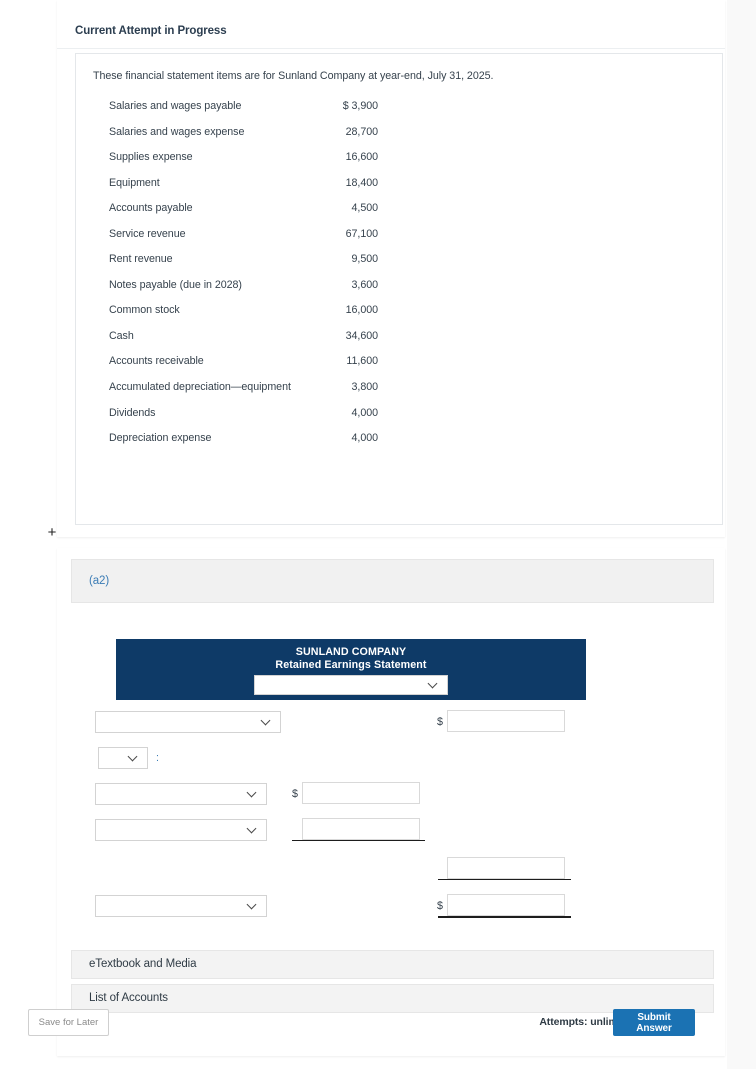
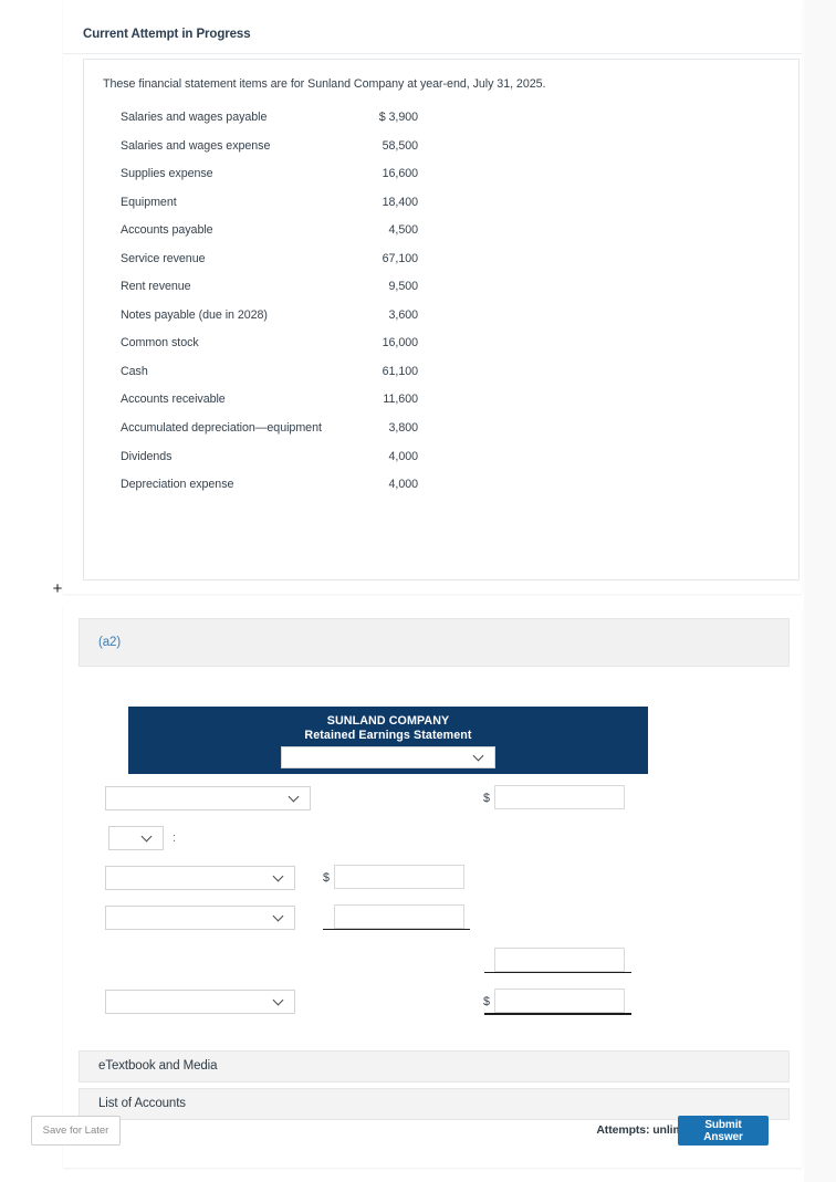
  Current Attempt in Progress
  These financial statement items are for Sunland Company at year-end, July 31, 2025.
  Salaries and wages payable
  $ 3,900
  Salaries and wages expense
- 28,700
+ 58,500
  Supplies expense
  16,600
  Equipment
  18,400
  Accounts payable
  4,500
  Service revenue
  67,100
  Rent revenue
  9,500
  Notes payable (due in 2028)
  3,600
  Common stock
  16,000
  Cash
- 34,600
+ 61,100
  Accounts receivable
  11,600
  Accumulated depreciation—equipment
  3,800
  Dividends
  4,000
  Depreciation expense
  4,000
  +
  (a2)
  SUNLAND COMPANY
  Retained Earnings Statement
  $
  :
  $
  $
  eTextbook and Media
  List of Accounts
  Save for Later
  Attempts: unli
  Submit Answer
